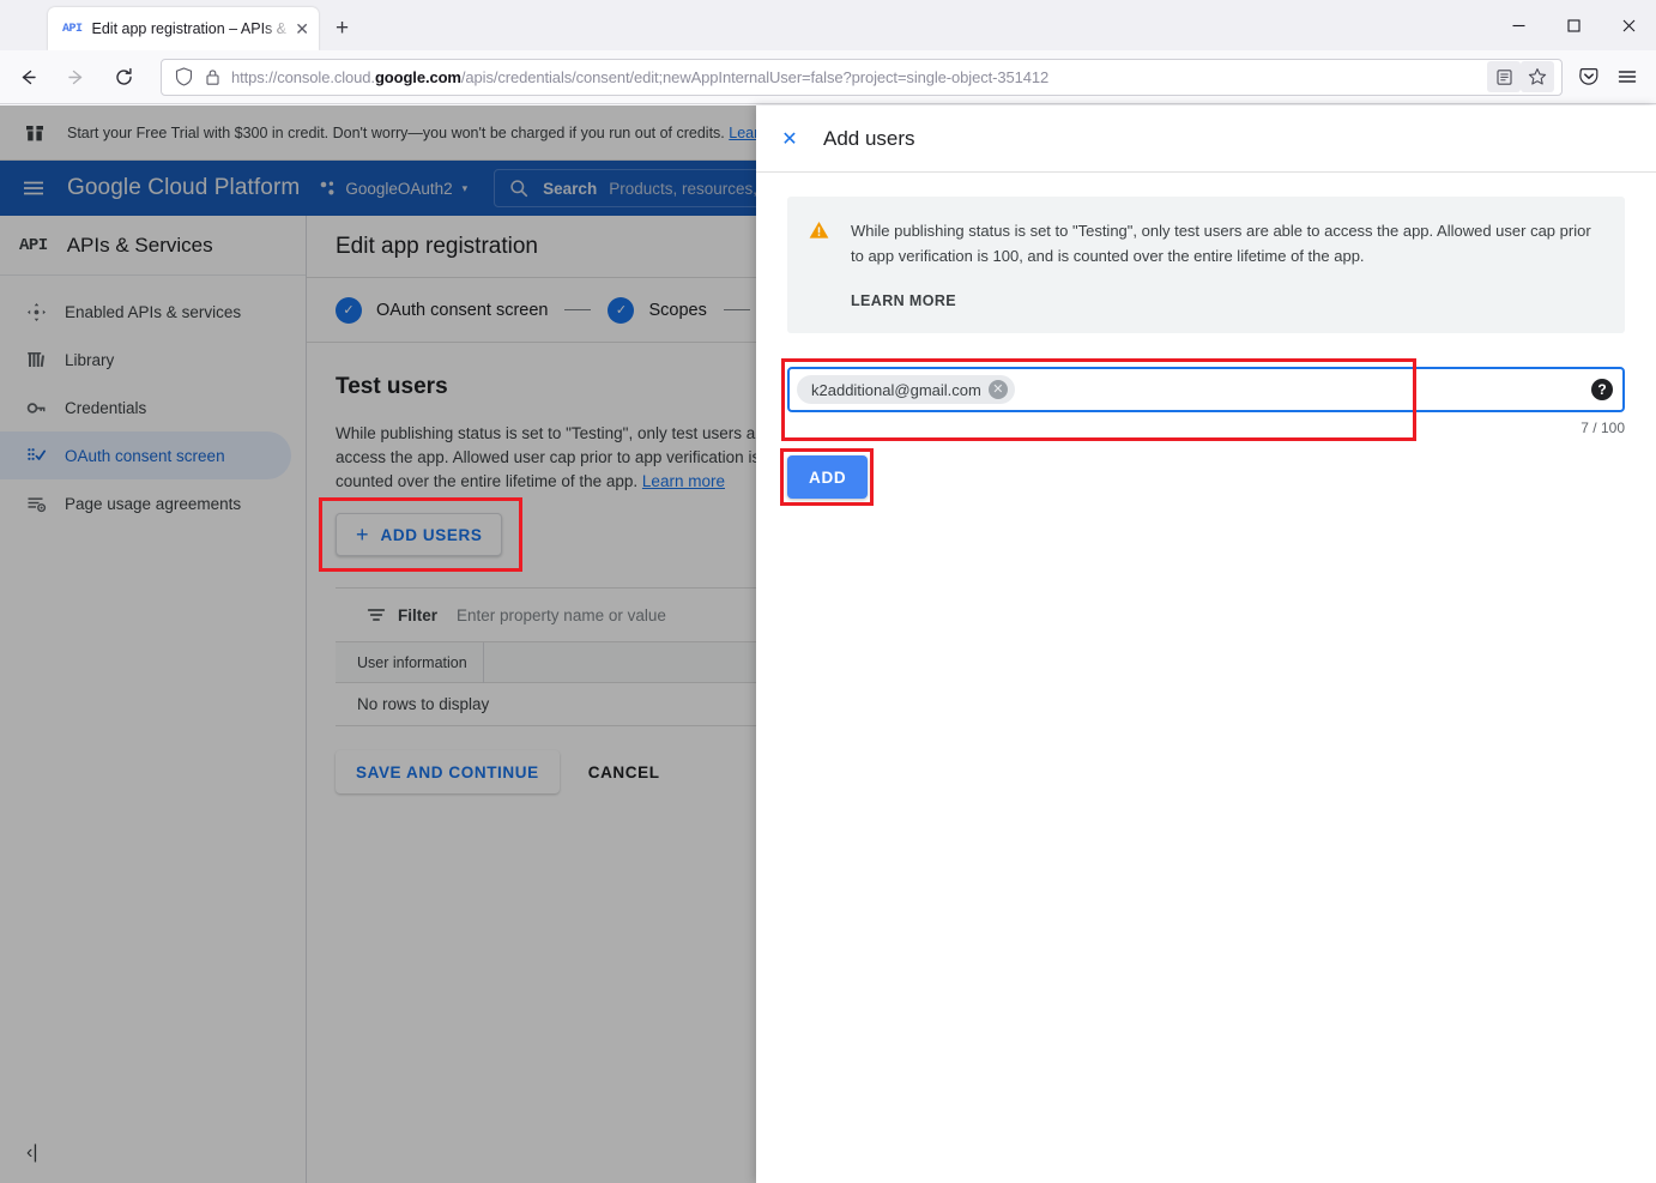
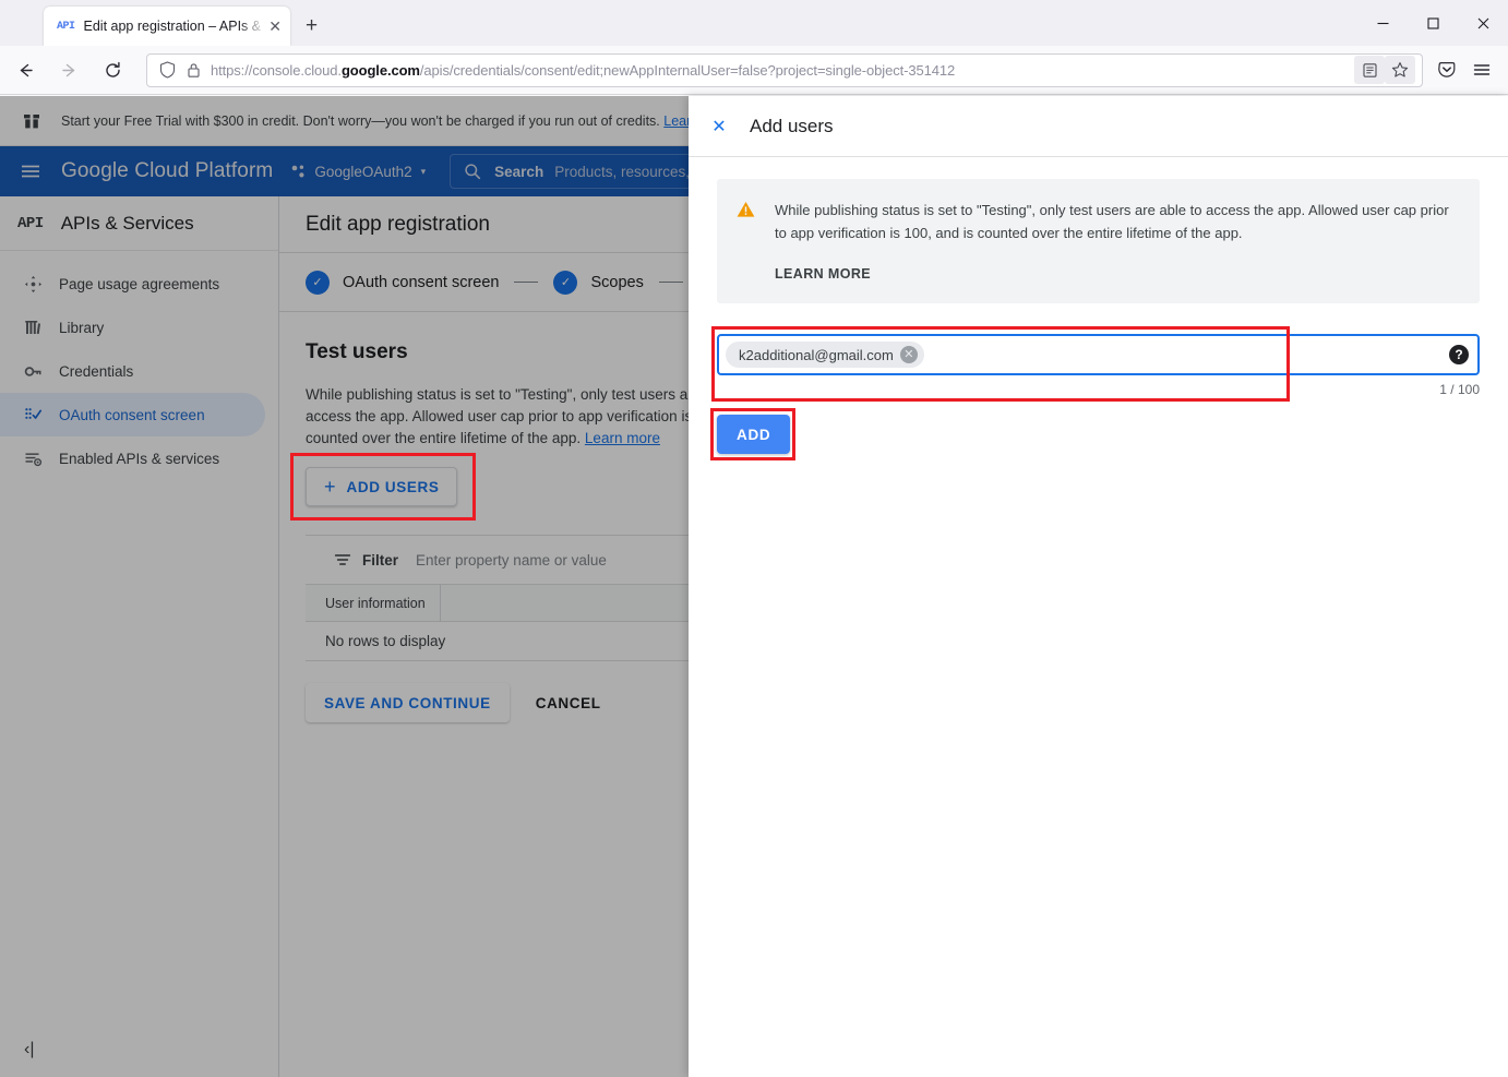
  API
  Edit app registration – APIs &
  ✕
  +
  https://console.cloud.google.com/apis/credentials/consent/edit;newAppInternalUser=false?project=single-object-351412
  Start your Free Trial with $300 in credit. Don't worry—you won't be charged if you run out of credits. Lea
  Google Cloud Platform
  GoogleOAuth2
  ▾
  Search
  API
  APIs & Services
- Enabled APIs & services
+ Page usage agreements
  Library
  Credentials
  OAuth consent screen
- Page usage agreements
+ Enabled APIs & services
  ‹|
  Edit app registration
  ✓
  OAuth consent screen
  ✓
  Scopes
  Test users
  While publishing status is set to "Testing", only test users a access the app. Allowed user cap prior to app verification i counted over the entire lifetime of the app. Learn more
  +
  ADD USERS
  Filter
  Enter property name or value
  User information
  No rows to display
  SAVE AND CONTINUE
  CANCEL
  ✕
  Add users
  While publishing status is set to "Testing", only test users are able to access the app. Allowed user cap prior to app verification is 100, and is counted over the entire lifetime of the app.
  LEARN MORE
  k2additional@gmail.com
  ✕
  ?
- 7 / 100
+ 1 / 100
  ADD
